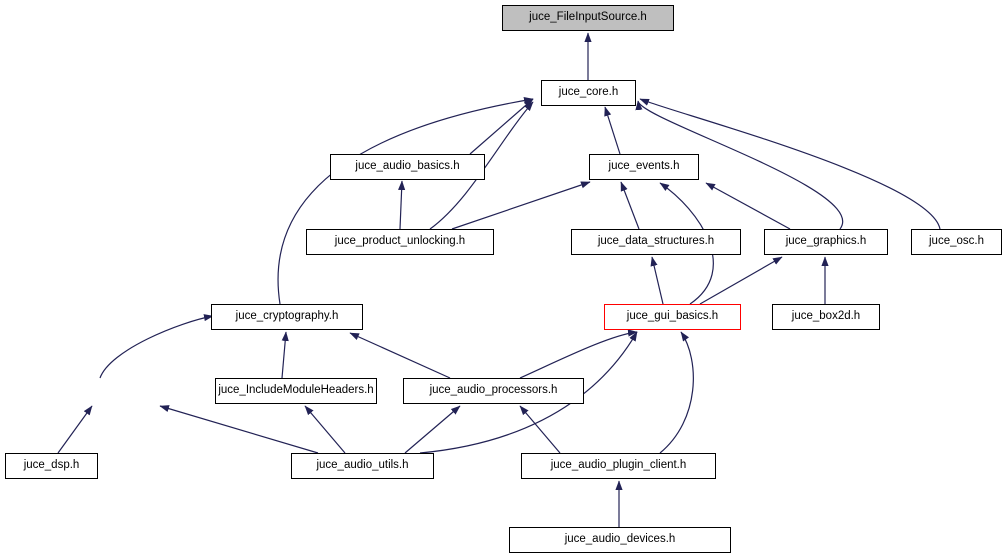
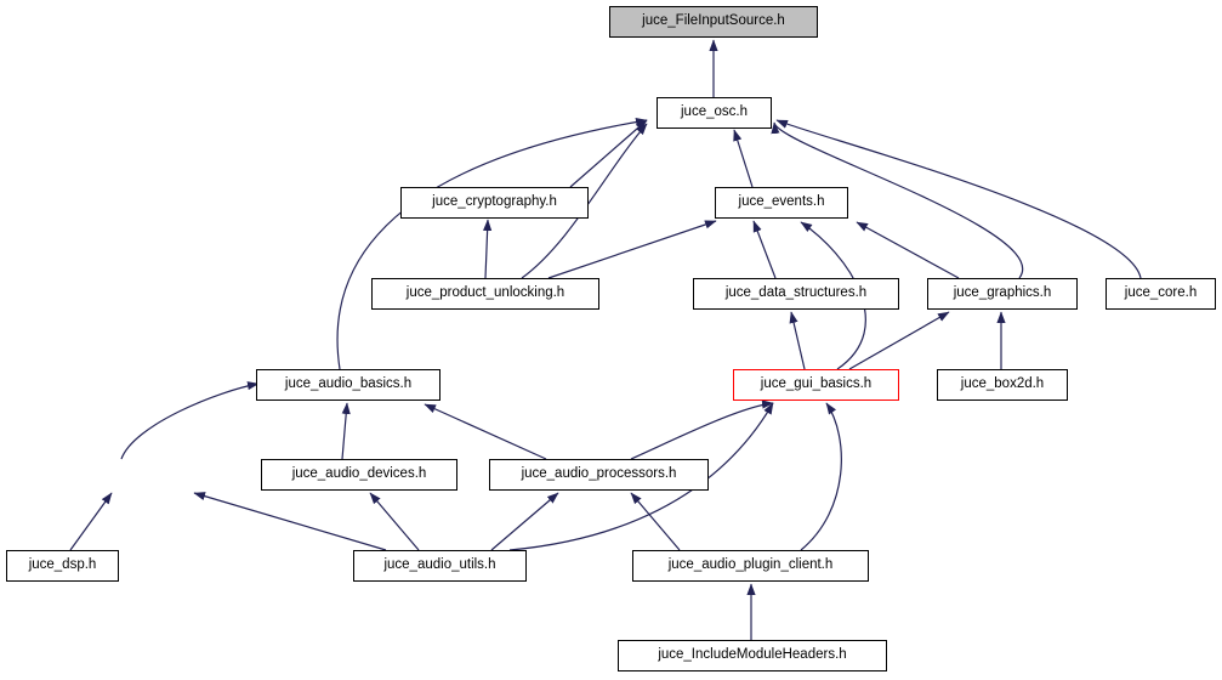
  juce_FileInputSource.h
- juce_core.h
+ juce_osc.h
- juce_audio_basics.h
+ juce_cryptography.h
  juce_events.h
  juce_product_unlocking.h
  juce_data_structures.h
  juce_graphics.h
- juce_osc.h
+ juce_core.h
- juce_cryptography.h
+ juce_audio_basics.h
  juce_gui_basics.h
  juce_box2d.h
- juce_IncludeModuleHeaders.h
+ juce_audio_devices.h
  juce_audio_processors.h
  juce_dsp.h
  juce_audio_utils.h
  juce_audio_plugin_client.h
- juce_audio_devices.h
+ juce_IncludeModuleHeaders.h
